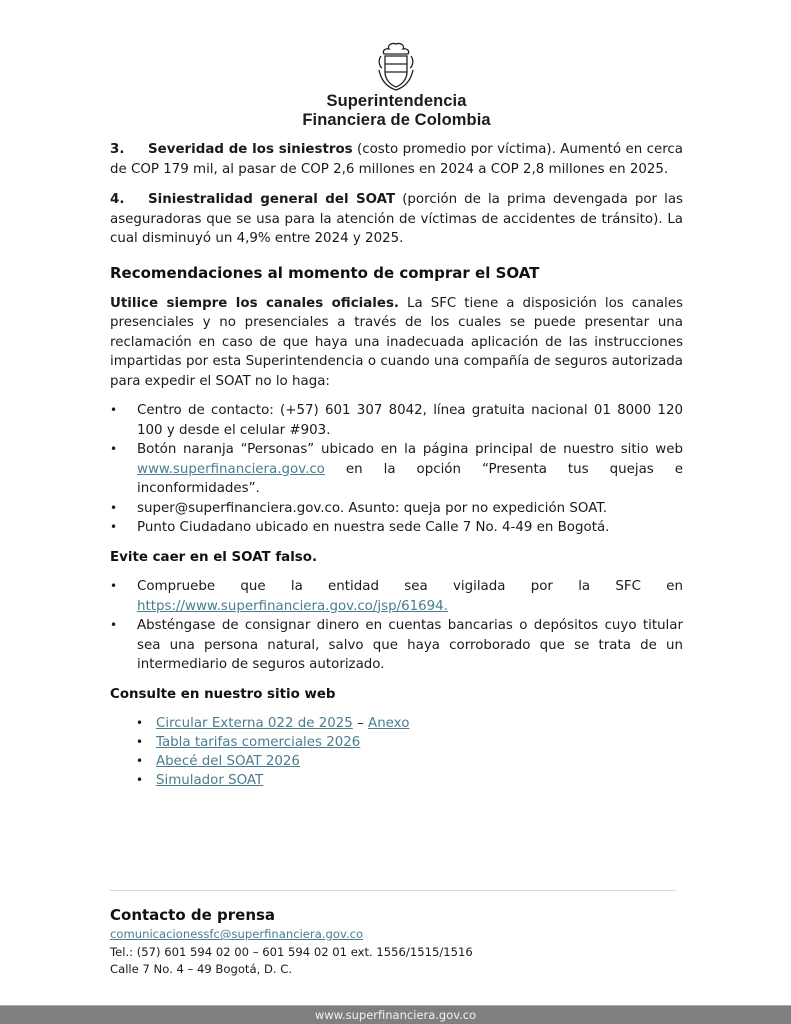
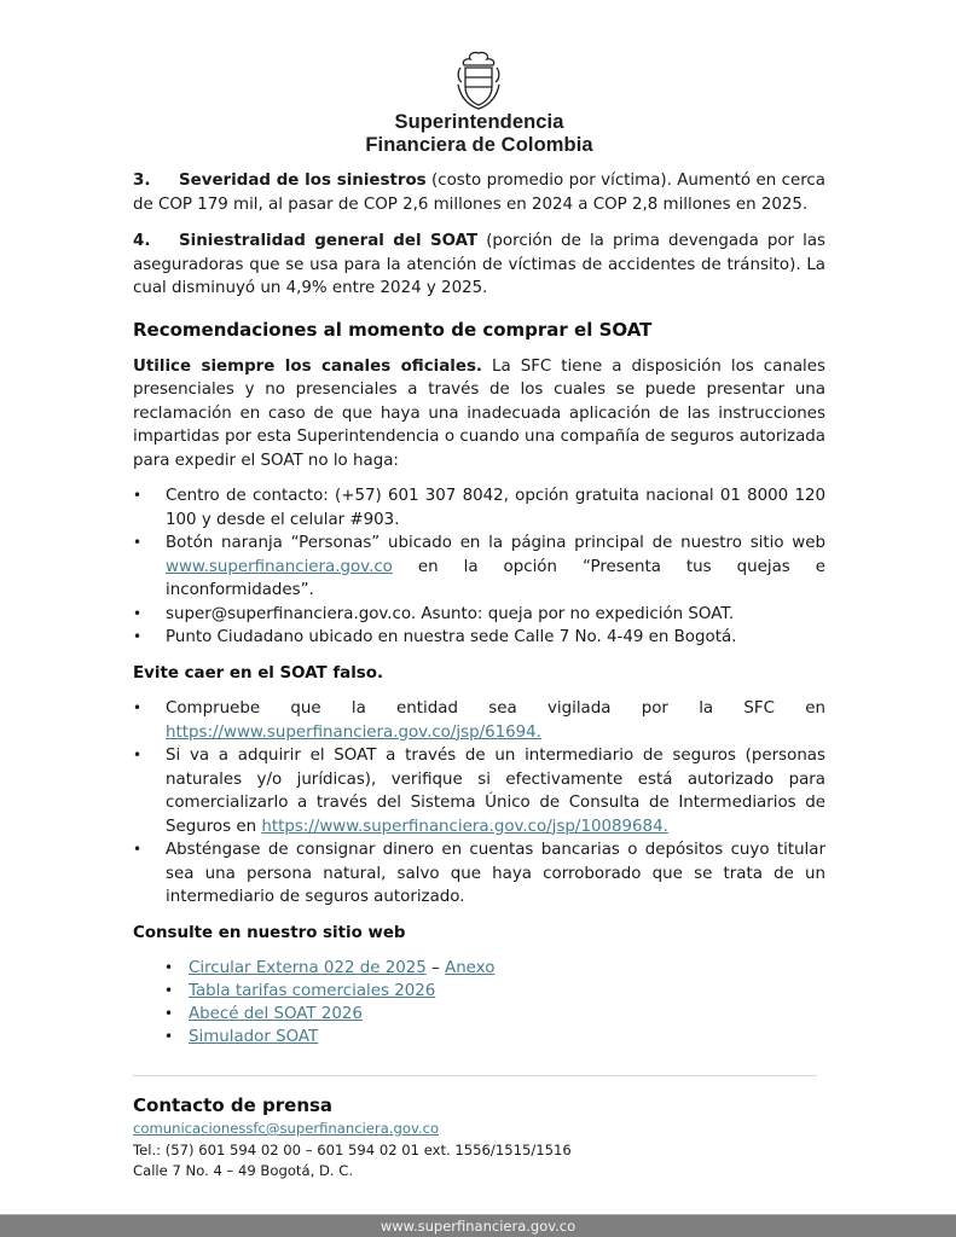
  Superintendencia
  Financiera de Colombia
  3. Severidad de los siniestros (costo promedio por víctima). Aumentó en cerca de COP 179 mil, al pasar de COP 2,6 millones en 2024 a COP 2,8 millones en 2025.
  4. Siniestralidad general del SOAT (porción de la prima devengada por las aseguradoras que se usa para la atención de víctimas de accidentes de tránsito). La cual disminuyó un 4,9% entre 2024 y 2025.
  Recomendaciones al momento de comprar el SOAT
  Utilice siempre los canales oficiales. La SFC tiene a disposición los canales presenciales y no presenciales a través de los cuales se puede presentar una reclamación en caso de que haya una inadecuada aplicación de las instrucciones impartidas por esta Superintendencia o cuando una compañía de seguros autorizada para expedir el SOAT no lo haga:
- Centro de contacto: (+57) 601 307 8042, línea gratuita nacional 01 8000 120 100 y desde el celular #903.
+ Centro de contacto: (+57) 601 307 8042, opción gratuita nacional 01 8000 120 100 y desde el celular #903.
  Botón naranja “Personas” ubicado en la página principal de nuestro sitio web www.superfinanciera.gov.co en la opción “Presenta tus quejas e inconformidades”.
  super@superfinanciera.gov.co. Asunto: queja por no expedición SOAT.
  Punto Ciudadano ubicado en nuestra sede Calle 7 No. 4-49 en Bogotá.
  Evite caer en el SOAT falso.
  Compruebe que la entidad sea vigilada por la SFC en https://www.superfinanciera.gov.co/jsp/61694.
+ Si va a adquirir el SOAT a través de un intermediario de seguros (personas naturales y/o jurídicas), verifique si efectivamente está autorizado para comercializarlo a través del Sistema Único de Consulta de Intermediarios de Seguros en https://www.superfinanciera.gov.co/jsp/10089684.
  Absténgase de consignar dinero en cuentas bancarias o depósitos cuyo titular sea una persona natural, salvo que haya corroborado que se trata de un intermediario de seguros autorizado.
  Consulte en nuestro sitio web
  Circular Externa 022 de 2025 – Anexo
  Tabla tarifas comerciales 2026
  Abecé del SOAT 2026
  Simulador SOAT
  Contacto de prensa
  comunicacionessfc@superfinanciera.gov.co
  Tel.: (57) 601 594 02 00 – 601 594 02 01 ext. 1556/1515/1516
  Calle 7 No. 4 – 49 Bogotá, D. C.
  www.superfinanciera.gov.co
